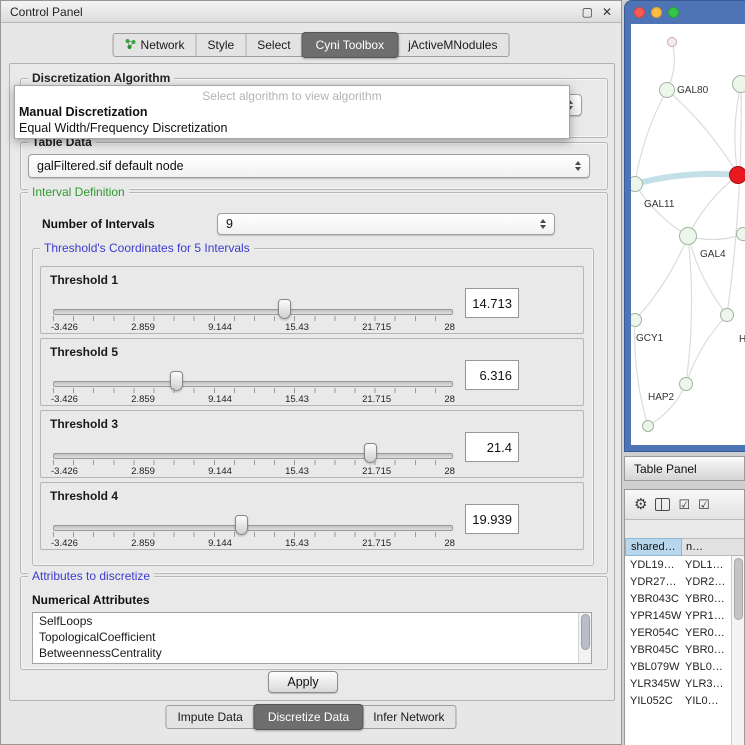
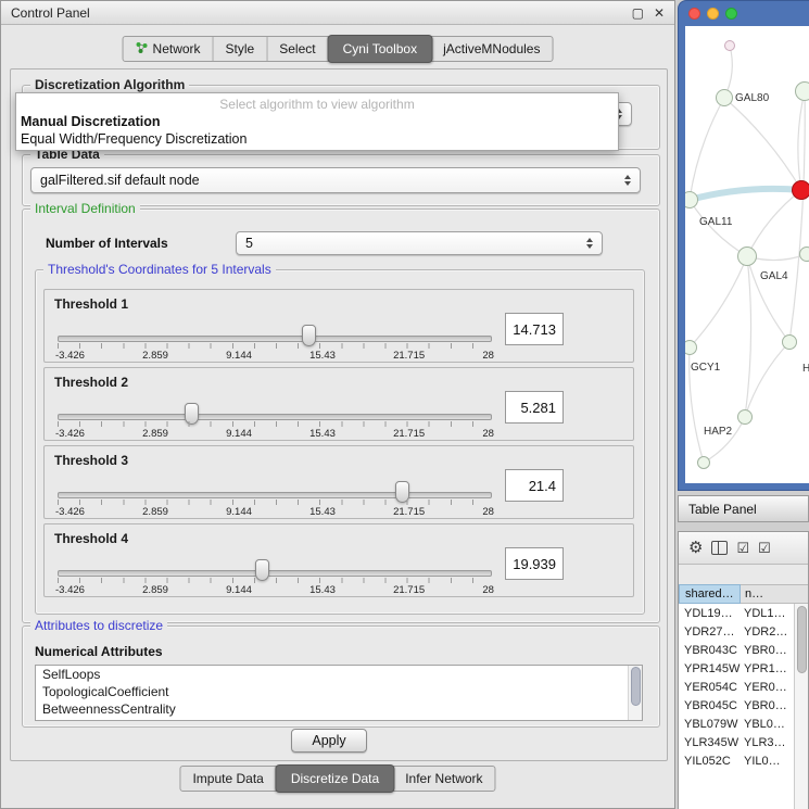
  Control Panel
  ▢
  ✕
  Network
  Style
  Select
  Cyni Toolbox
  jActiveMNodules
  Discretization Algorithm
  Select algorithm to view algorithm
  Manual Discretization
  Equal Width/Frequency Discretization
  Table Data
  galFiltered.sif default node
  Interval Definition
  Number of Intervals
- 9
+ 5
  Threshold's Coordinates for 5 Intervals
  Threshold 1
  -3.426
  2.859
  9.144
  15.43
  21.715
  28
  14.713
- Threshold 5
+ Threshold 2
  -3.426
  2.859
  9.144
  15.43
  21.715
  28
- 6.316
+ 5.281
  Threshold 3
  -3.426
  2.859
  9.144
  15.43
  21.715
  28
  21.4
  Threshold 4
  -3.426
  2.859
  9.144
  15.43
  21.715
  28
  19.939
  Attributes to discretize
  Numerical Attributes
  SelfLoops
  TopologicalCoefficient
  BetweennessCentrality
  Apply
  Impute Data
  Discretize Data
  Infer Network
  GAL80
  GAL11
  GAL4
  GCY1
  H
  HAP2
  Table Panel
  ⚙
  ☑
  ☑
  shared…
  n…
  YDL19…
  YDL1…
  YDR27…
  YDR2…
  YBR043C
  YBR0…
  YPR145W
  YPR1…
  YER054C
  YER0…
  YBR045C
  YBR0…
  YBL079W
  YBL0…
  YLR345W
  YLR3…
  YIL052C
  YIL0…
